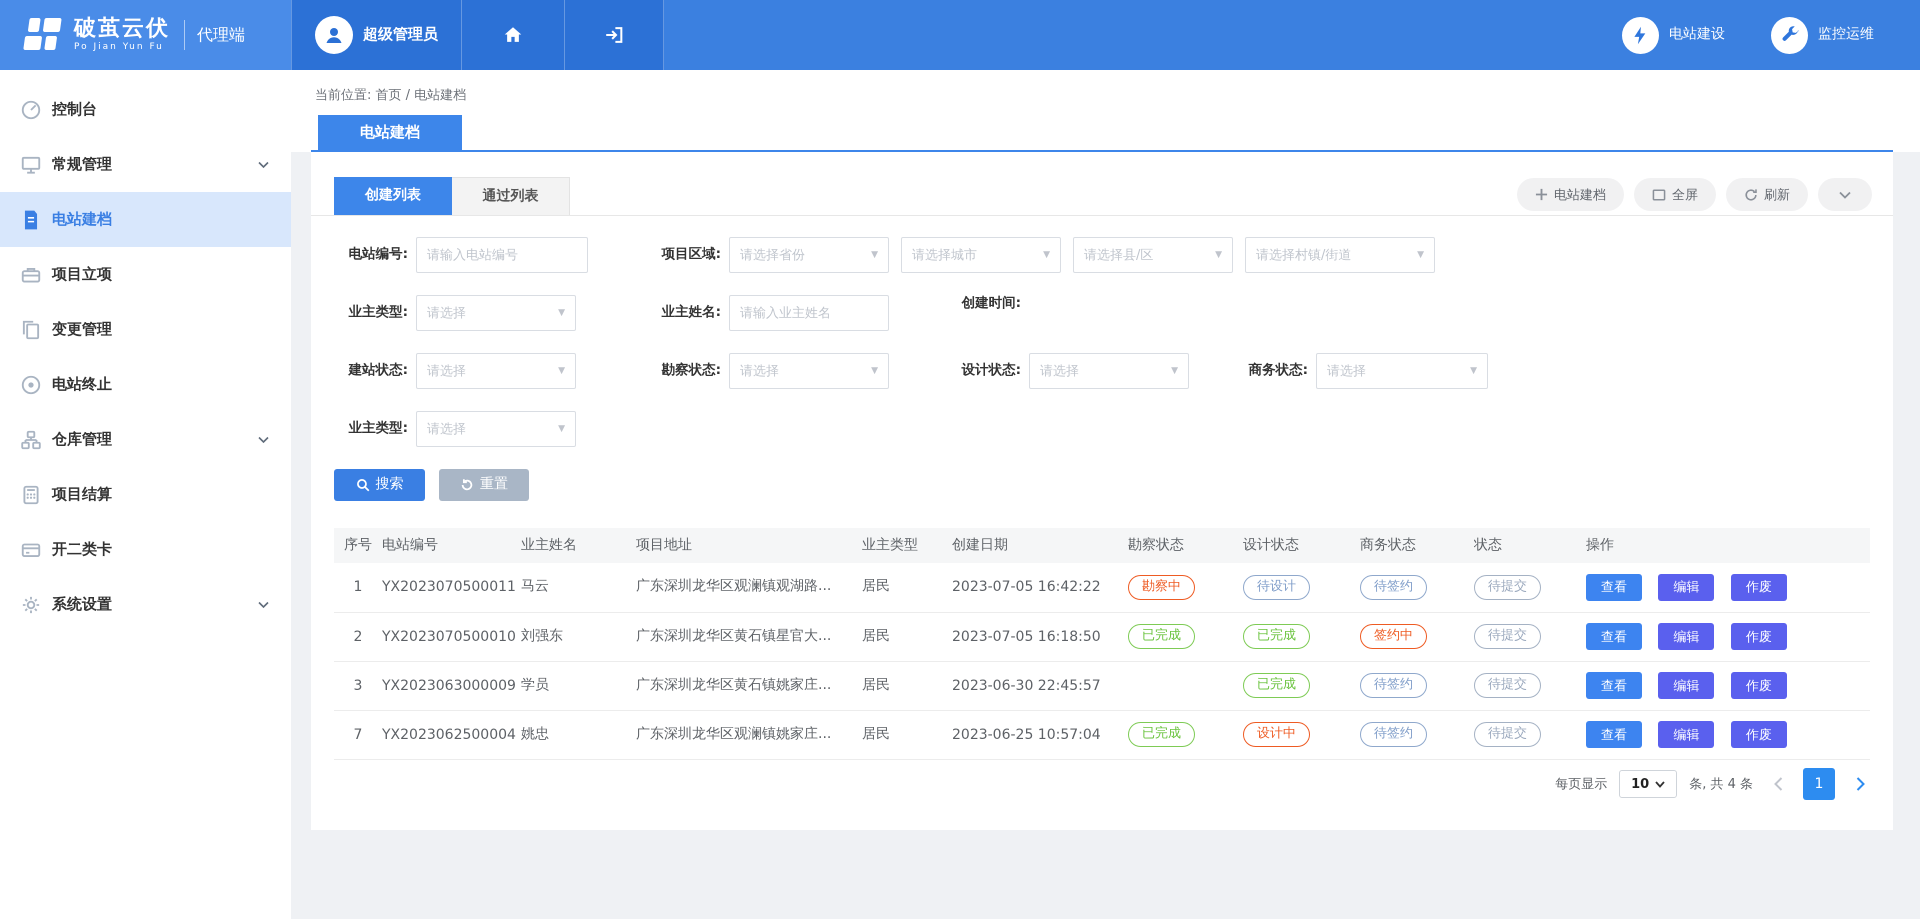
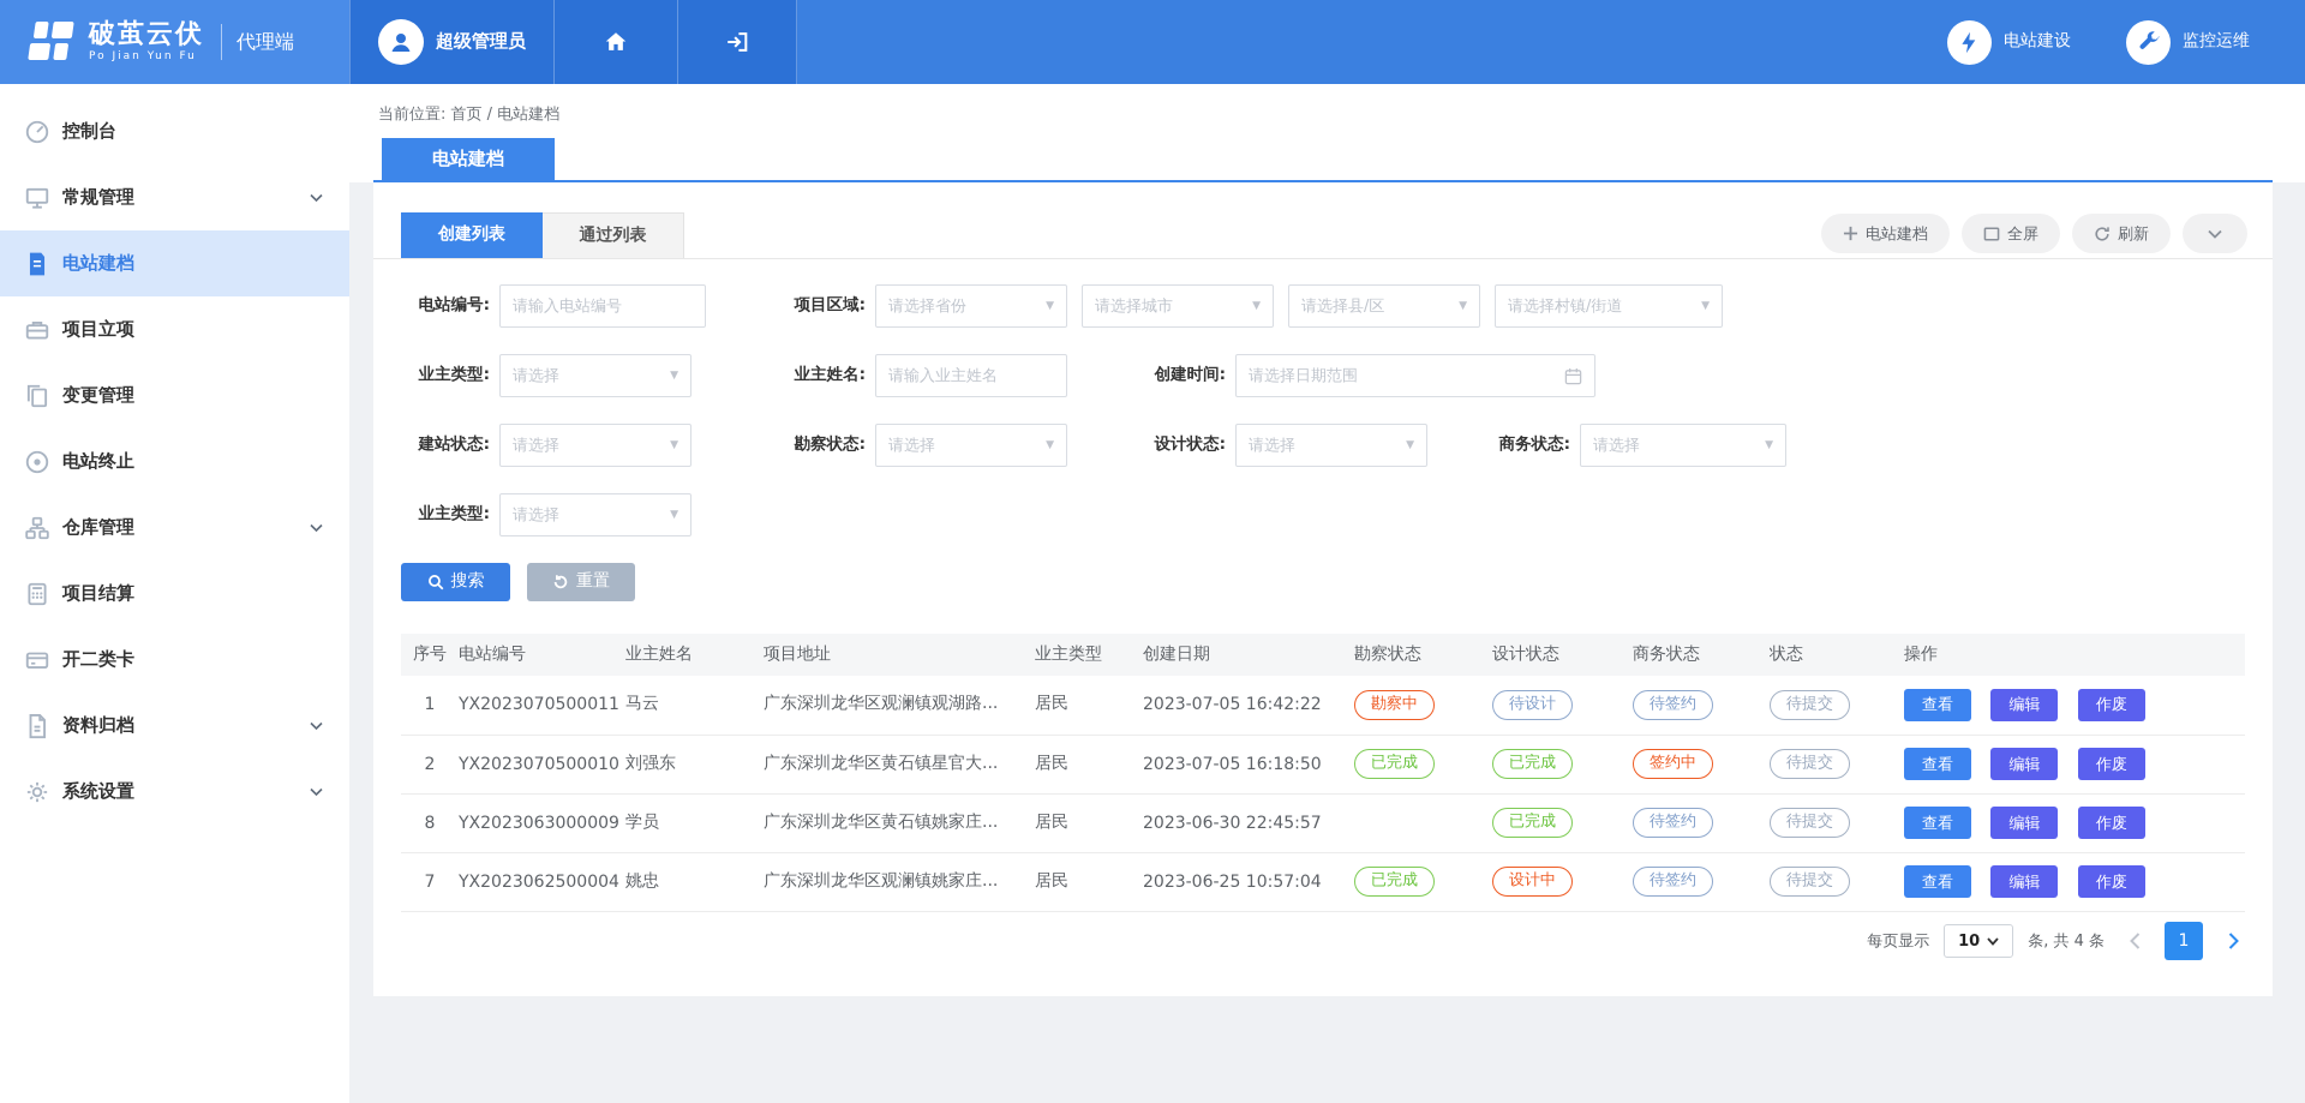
  破茧云伏
  Po Jian Yun Fu
  代理端
  超级管理员
  电站建设
  监控运维
  控制台
  常规管理
  电站建档
  项目立项
  变更管理
  电站终止
  仓库管理
  项目结算
  开二类卡
+ 资料归档
  系统设置
  当前位置: 首页 / 电站建档
  电站建档
  创建列表
  通过列表
  电站建档
  全屏
  刷新
  电站编号:
  请输入电站编号
  项目区域:
  请选择省份
  ▼
  请选择城市
  ▼
  请选择县/区
  ▼
  请选择村镇/街道
  ▼
  业主类型:
  请选择
  ▼
  业主姓名:
  请输入业主姓名
  创建时间:
+ 请选择日期范围
  建站状态:
  请选择
  ▼
  勘察状态:
  请选择
  ▼
  设计状态:
  请选择
  ▼
  商务状态:
  请选择
  ▼
  业主类型:
  请选择
  ▼
  搜索
  重置
  序号	电站编号	业主姓名	项目地址	业主类型	创建日期	勘察状态	设计状态	商务状态	状态	操作
  1	YX2023070500011	马云	广东深圳龙华区观澜镇观湖路...	居民	2023-07-05 16:42:22	勘察中	待设计	待签约	待提交	查看 编辑 作废
  2	YX2023070500010	刘强东	广东深圳龙华区黄石镇星官大...	居民	2023-07-05 16:18:50	已完成	已完成	签约中	待提交	查看 编辑 作废
- 3	YX2023063000009	学员	广东深圳龙华区黄石镇姚家庄...	居民	2023-06-30 22:45:57		已完成	待签约	待提交	查看 编辑 作废
+ 8	YX2023063000009	学员	广东深圳龙华区黄石镇姚家庄...	居民	2023-06-30 22:45:57		已完成	待签约	待提交	查看 编辑 作废
  7	YX2023062500004	姚忠	广东深圳龙华区观澜镇姚家庄...	居民	2023-06-25 10:57:04	已完成	设计中	待签约	待提交	查看 编辑 作废
  每页显示
  10
  条, 共 4 条
  1
